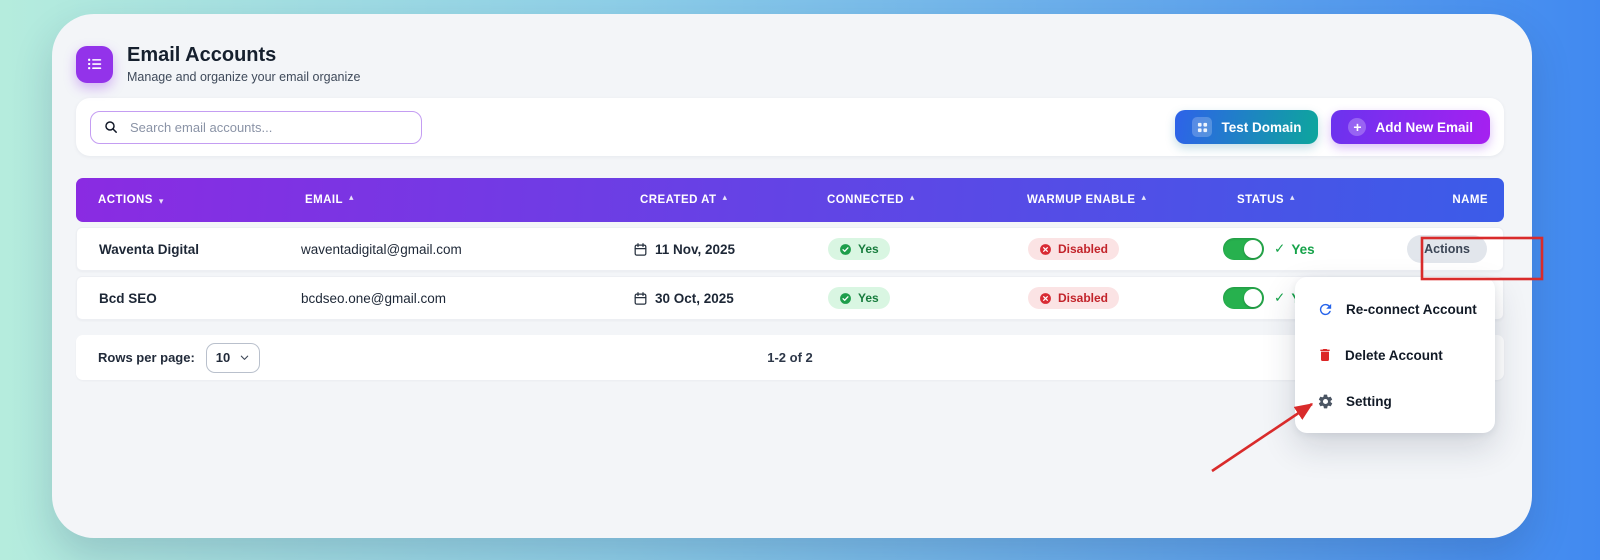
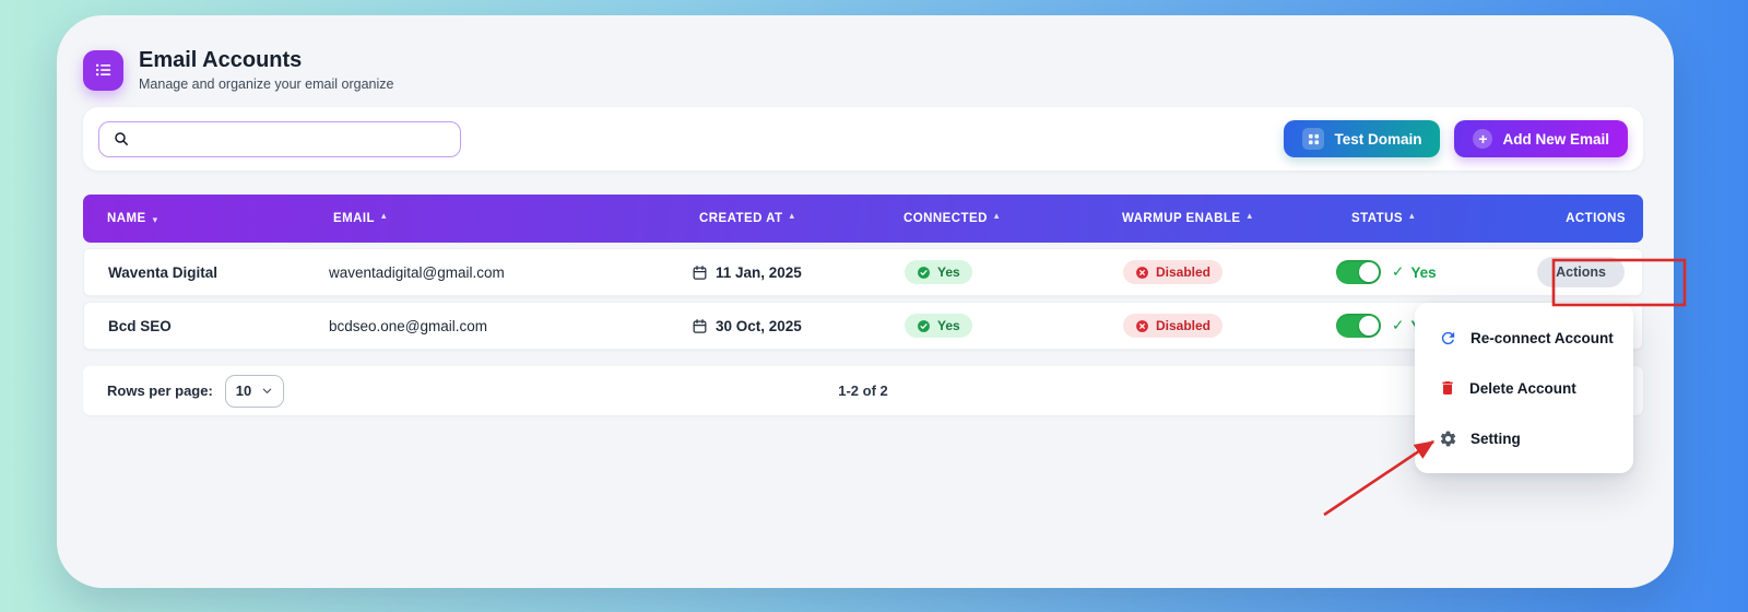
  Email Accounts
  Manage and organize your email organize
- Search email accounts...
  Test Domain
  +
  Add New Email
- ACTIONS
+ NAME
  ▾
  EMAIL
  ▴
  CREATED AT
  ▴
  CONNECTED
  ▴
  WARMUP ENABLE
  ▴
  STATUS
  ▴
- NAME
+ ACTIONS
  Waventa Digital
  waventadigital@gmail.com
- 11 Nov, 2025
+ 11 Jan, 2025
  Yes
  Disabled
  ✓
  Yes
  Actions
  Bcd SEO
  bcdseo.one@gmail.com
  30 Oct, 2025
  Yes
  Disabled
  ✓
  Rows per page:
  10
  1-2 of 2
  Re-connect Account
  Delete Account
  Setting
